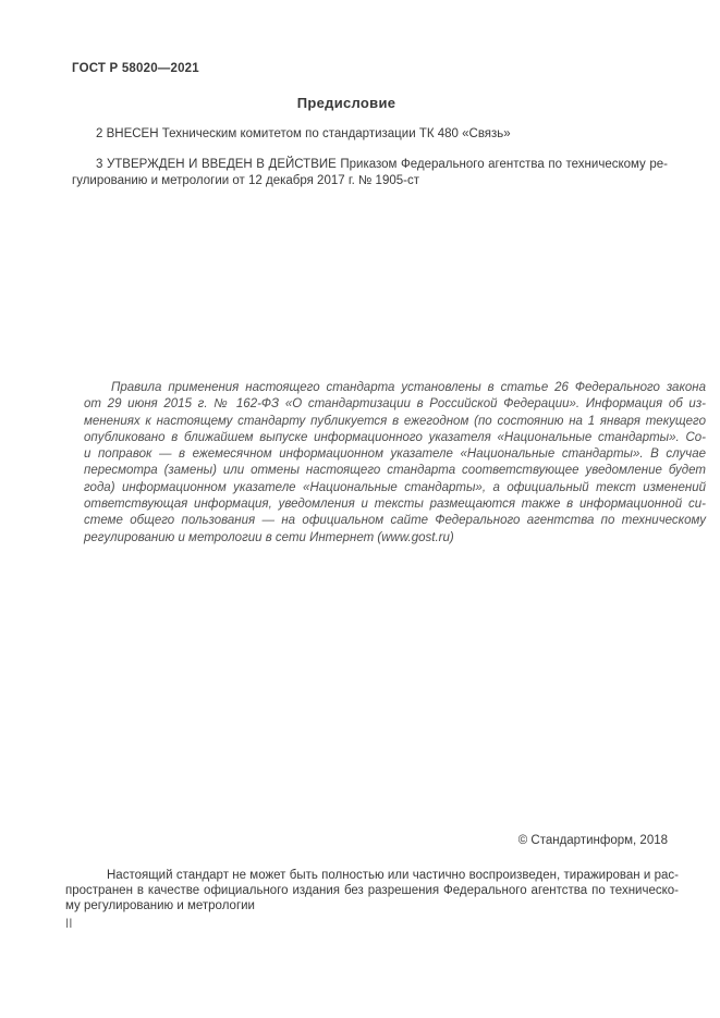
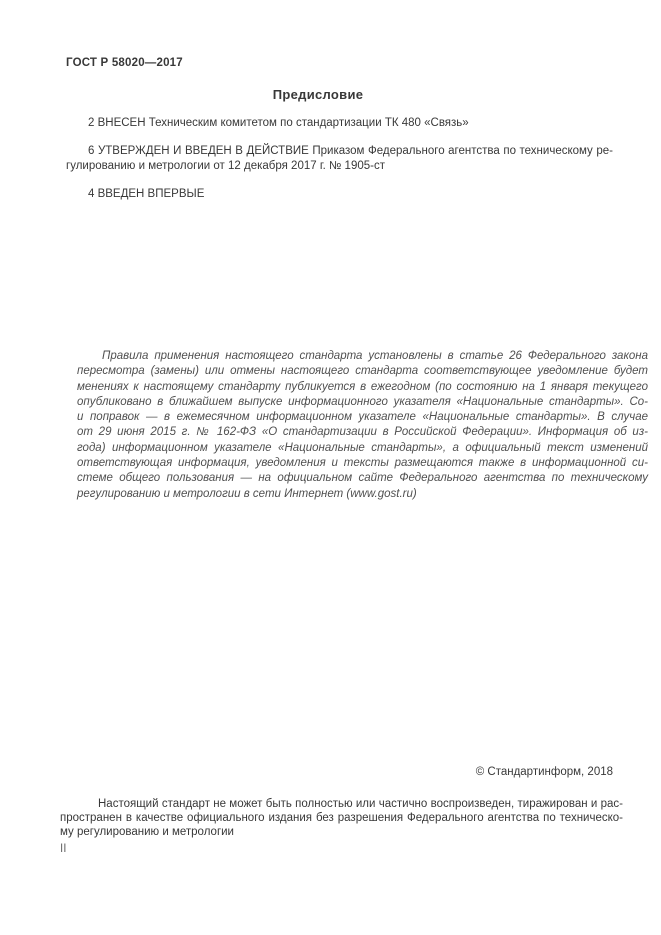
- ГОСТ Р 58020—2021
+ ГОСТ Р 58020—2017
  Предисловие
  2 ВНЕСЕН Техническим комитетом по стандартизации ТК 480 «Связь»
- 3 УТВЕРЖДЕН И ВВЕДЕН В ДЕЙСТВИЕ Приказом Федерального агентства по техническому ре-
+ 6 УТВЕРЖДЕН И ВВЕДЕН В ДЕЙСТВИЕ Приказом Федерального агентства по техническому ре-
  гулированию и метрологии от 12 декабря 2017 г. № 1905-ст
+ 4 ВВЕДЕН ВПЕРВЫЕ
  Правила применения настоящего стандарта установлены в статье 26 Федерального закона
- от 29 июня 2015 г. № 162-ФЗ «О стандартизации в Российской Федерации». Информация об из-
+ пересмотра (замены) или отмены настоящего стандарта соответствующее уведомление будет
  менениях к настоящему стандарту публикуется в ежегодном (по состоянию на 1 января текущего
  опубликовано в ближайшем выпуске информационного указателя «Национальные стандарты». Со-
  и поправок — в ежемесячном информационном указателе «Национальные стандарты». В случае
- пересмотра (замены) или отмены настоящего стандарта соответствующее уведомление будет
+ от 29 июня 2015 г. № 162-ФЗ «О стандартизации в Российской Федерации». Информация об из-
  года) информационном указателе «Национальные стандарты», а официальный текст изменений
  ответствующая информация, уведомления и тексты размещаются также в информационной си-
  стеме общего пользования — на официальном сайте Федерального агентства по техническому
  регулированию и метрологии в сети Интернет (www.gost.ru)
  © Стандартинформ, 2018
  Настоящий стандарт не может быть полностью или частично воспроизведен, тиражирован и рас-
  пространен в качестве официального издания без разрешения Федерального агентства по техническо-
  му регулированию и метрологии
  II
